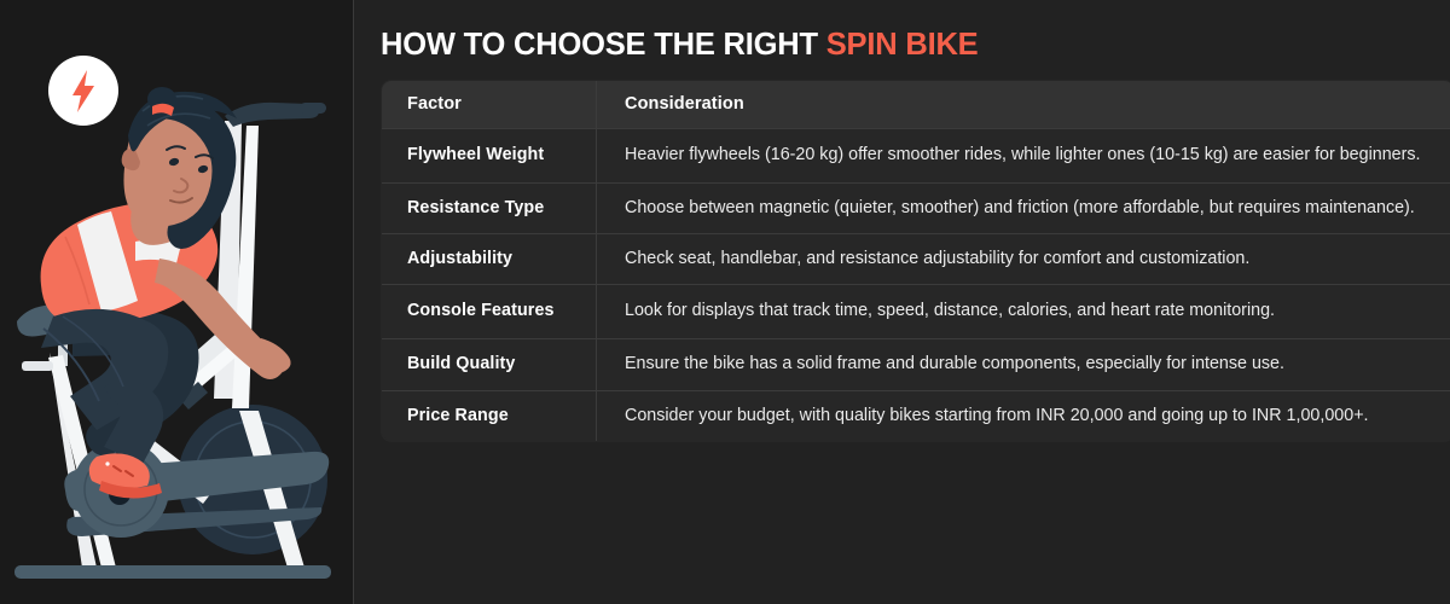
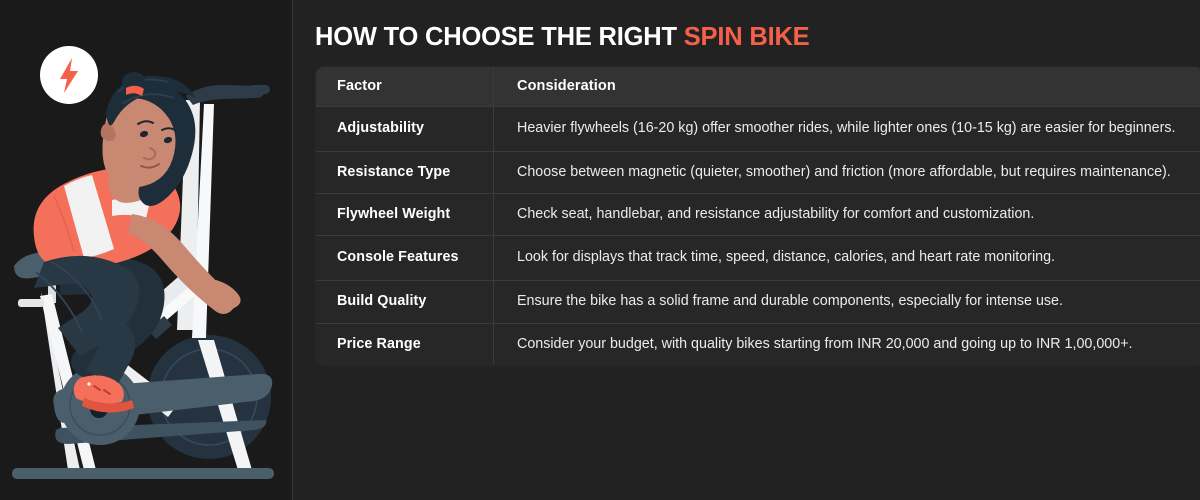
  HOW TO CHOOSE THE RIGHT SPIN BIKE
  Factor	Consideration
- Flywheel Weight	Heavier flywheels (16-20 kg) offer smoother rides, while lighter ones (10-15 kg) are easier for beginners.
+ Adjustability	Heavier flywheels (16-20 kg) offer smoother rides, while lighter ones (10-15 kg) are easier for beginners.
  Resistance Type	Choose between magnetic (quieter, smoother) and friction (more affordable, but requires maintenance).
- Adjustability	Check seat, handlebar, and resistance adjustability for comfort and customization.
+ Flywheel Weight	Check seat, handlebar, and resistance adjustability for comfort and customization.
  Console Features	Look for displays that track time, speed, distance, calories, and heart rate monitoring.
  Build Quality	Ensure the bike has a solid frame and durable components, especially for intense use.
  Price Range	Consider your budget, with quality bikes starting from INR 20,000 and going up to INR 1,00,000+.
